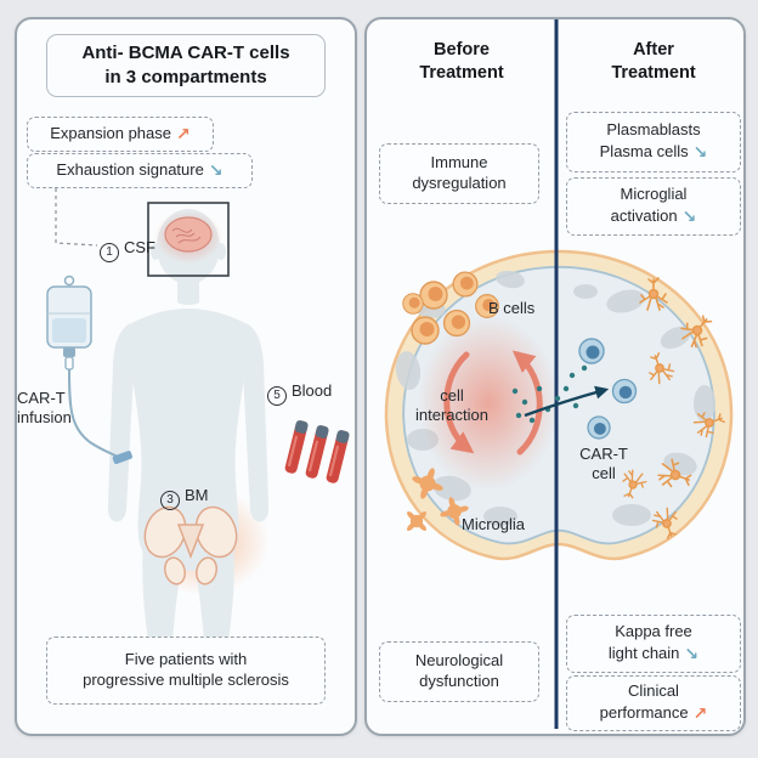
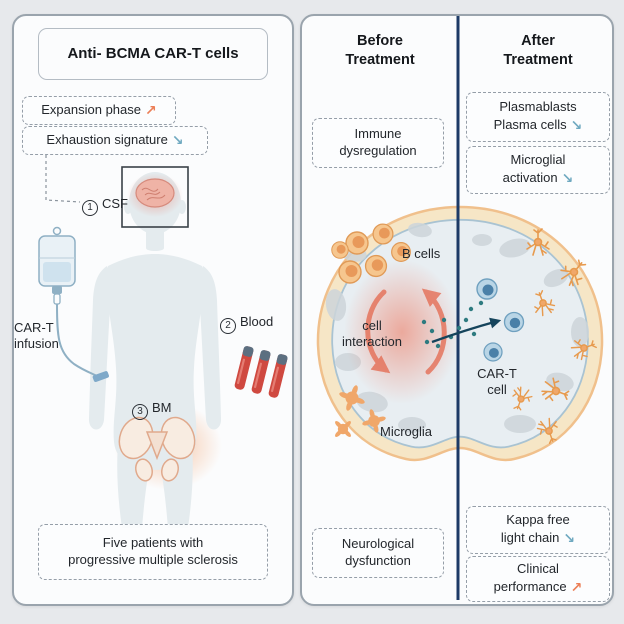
  Anti- BCMA CAR-T cells
- in 3 compartments
  Expansion phase
  ↗
  Exhaustion signature
  ↘
  1 CSF
  CAR-T
  infusion
- 5 Blood
+ 2 Blood
  3 BM
  Five patients with
  progressive multiple sclerosis
  Before
  Treatment
  After
  Treatment
  Immune
  dysregulation
  Plasmablasts
  Plasma cells
  ↘
  Microglial
  activation
  ↘
  B cells
  cell
  interaction
  Microglia
  CAR-T
  cell
  Neurological
  dysfunction
  Kappa free
  light chain
  ↘
  Clinical
  performance
  ↗
